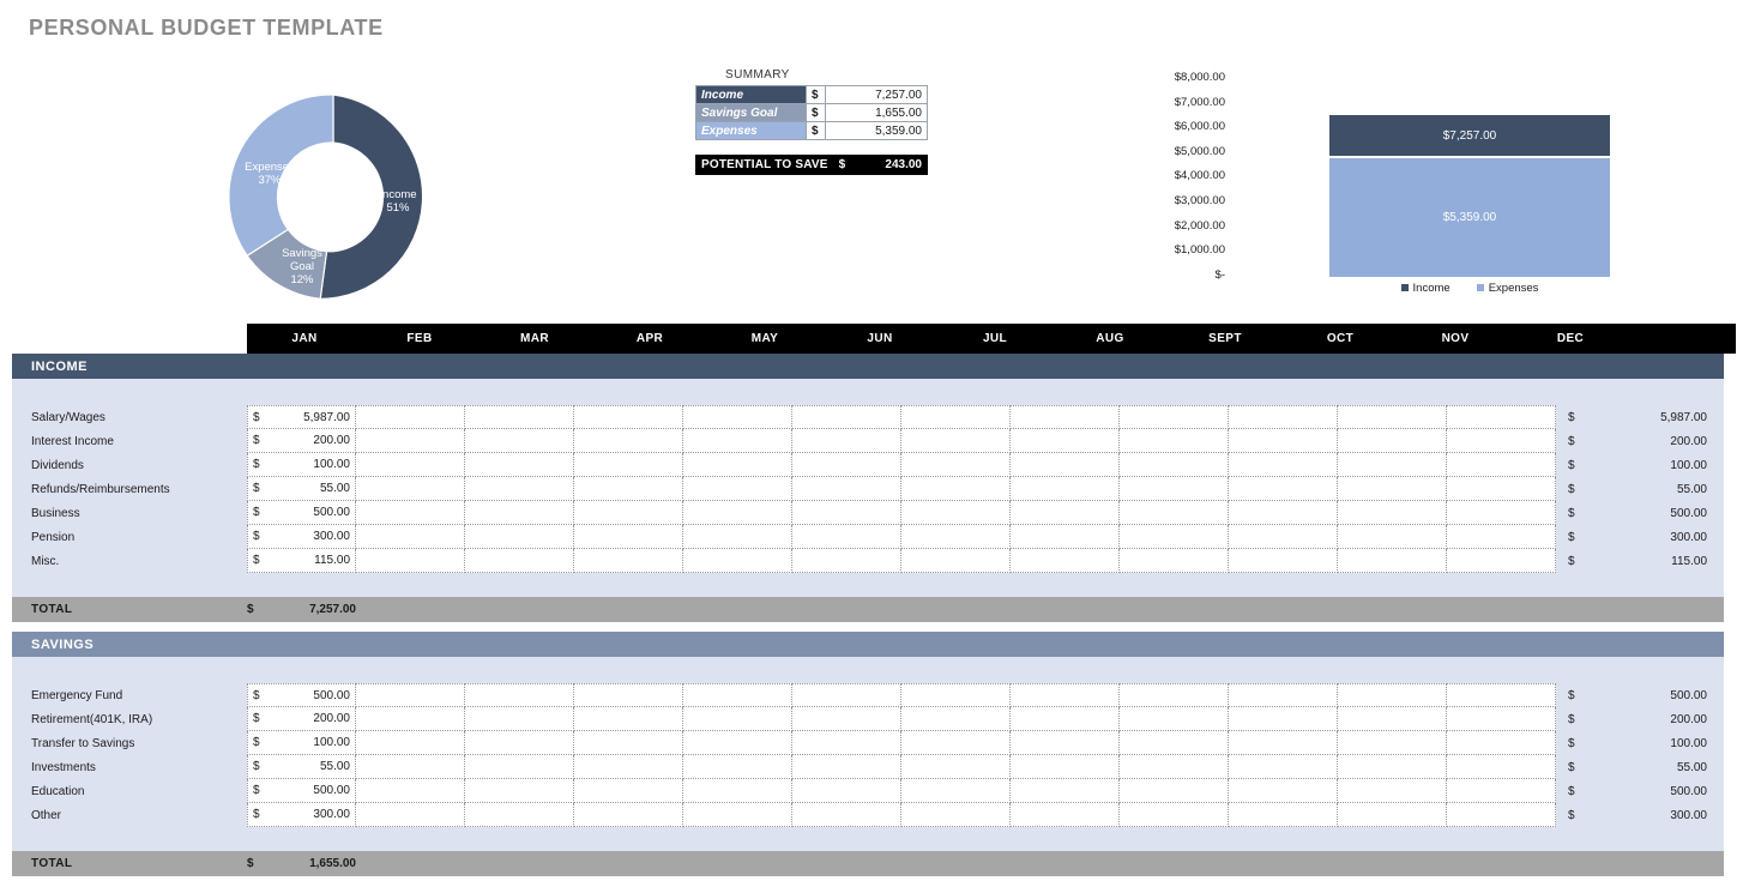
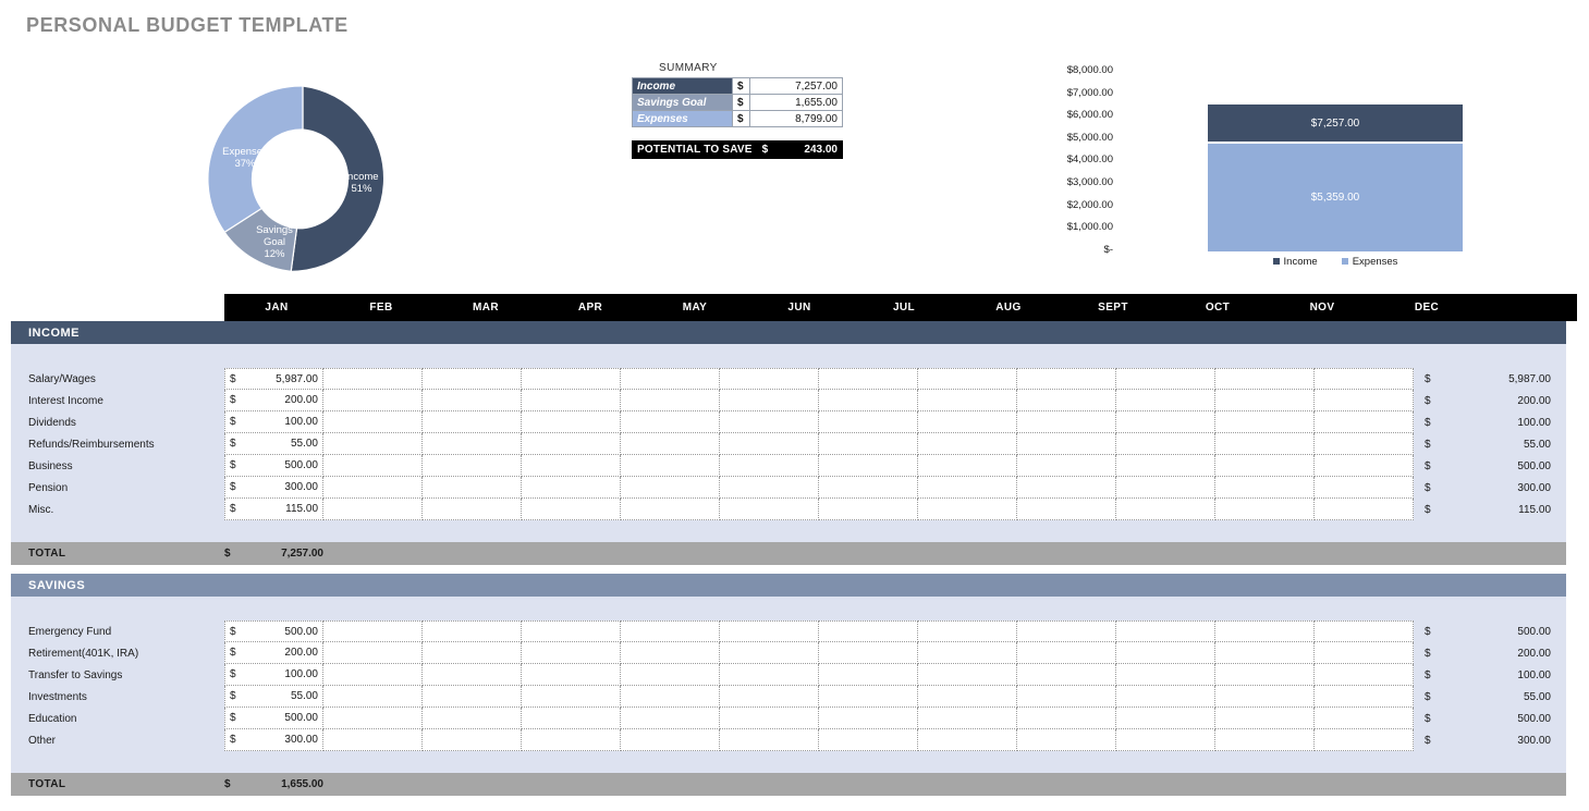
  PERSONAL BUDGET TEMPLATE
  Income
  51%
  Savings
  Goal
  12%
  Expenses
  37%
  SUMMARY
  Income	$	7,257.00
  Savings Goal	$	1,655.00
- Expenses	$	5,359.00
+ Expenses	$	8,799.00
  POTENTIAL TO SAVE	$	243.00
  $8,000.00
  $7,000.00
  $6,000.00
  $5,000.00
  $4,000.00
  $3,000.00
  $2,000.00
  $1,000.00
  $-
  $7,257.00
  $5,359.00
  Income
  Expenses
  JAN
  FEB
  MAR
  APR
  MAY
  JUN
  JUL
  AUG
  SEPT
  OCT
  NOV
  DEC
  INCOME
  Salary/Wages
  $
  5,987.00
  $
  5,987.00
  Interest Income
  $
  200.00
  $
  200.00
  Dividends
  $
  100.00
  $
  100.00
  Refunds/Reimbursements
  $
  55.00
  $
  55.00
  Business
  $
  500.00
  $
  500.00
  Pension
  $
  300.00
  $
  300.00
  Misc.
  $
  115.00
  $
  115.00
  TOTAL
  $
  7,257.00
  SAVINGS
  Emergency Fund
  $
  500.00
  $
  500.00
  Retirement(401K, IRA)
  $
  200.00
  $
  200.00
  Transfer to Savings
  $
  100.00
  $
  100.00
  Investments
  $
  55.00
  $
  55.00
  Education
  $
  500.00
  $
  500.00
  Other
  $
  300.00
  $
  300.00
  TOTAL
  $
  1,655.00
